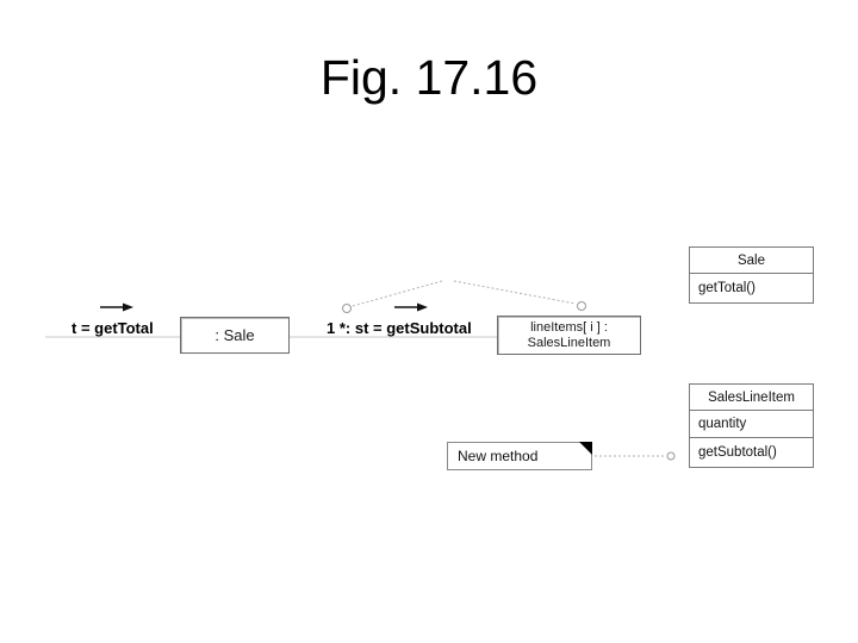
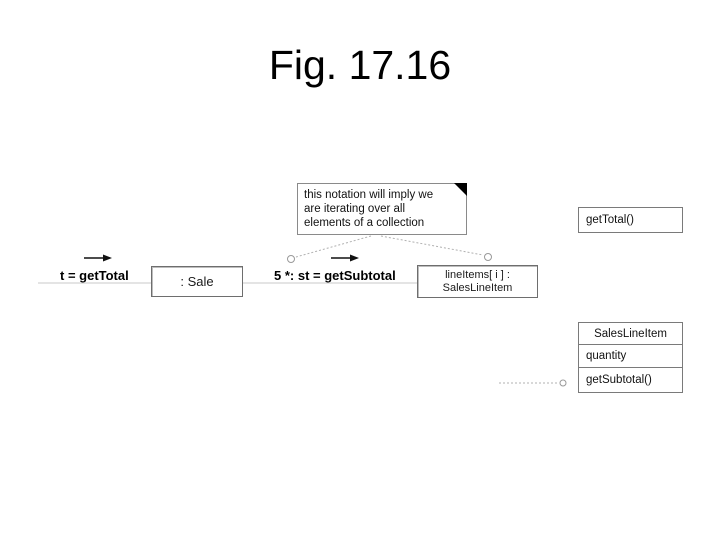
  Fig. 17.16
+ this notation will imply we
+ are iterating over all
+ elements of a collection
  t = getTotal
- 1 *: st = getSubtotal
+ 5 *: st = getSubtotal
  : Sale
  lineItems[ i ] :
  SalesLineItem
- Sale
  getTotal()
  SalesLineItem
  quantity
  getSubtotal()
- New method
